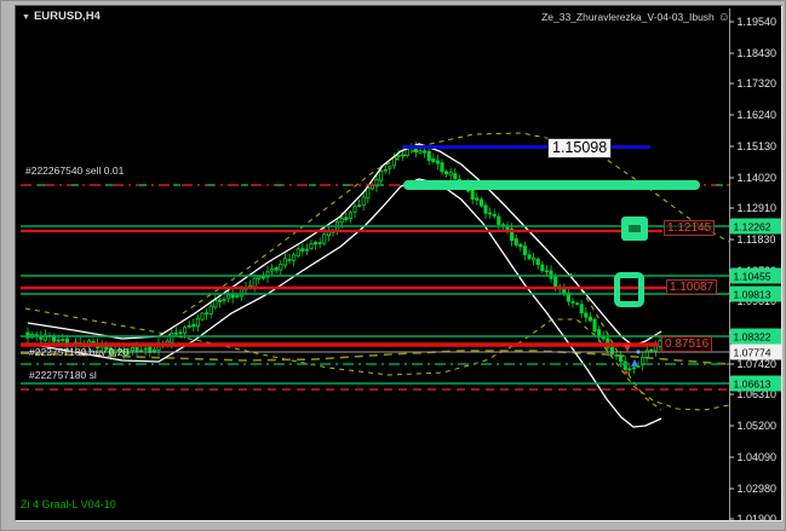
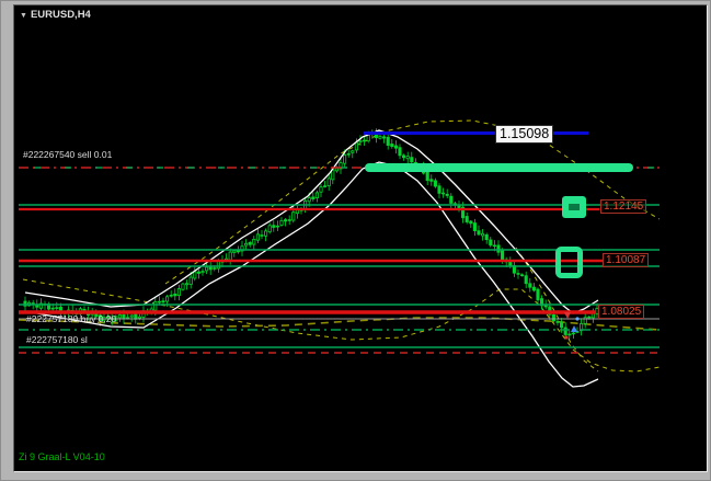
- 1.19540
- 1.18430
- 1.17320
- 1.16240
- 1.15130
- 1.14020
- 1.12910
- 1.11830
- 1.07420
- 1.06310
- 1.05200
- 1.04090
- 1.02980
- 1.01900
- 1.12262
- 1.10455
- 1.09813
- 1.08322
- 1.07774
- 1.06613
  EURUSD,H4
- Ze_33_Zhuravlerezka_V-04-03_Ibush ☺
  #222267540 sell 0.01
  #222757180 buy 0.20
  #222757180 sl
- Zi 4 Graal-L V04-10
+ Zi 9 Graal-L V04-10
  1.15098
  1.12145
  1.10087
- 0.87516
+ 1.08025
